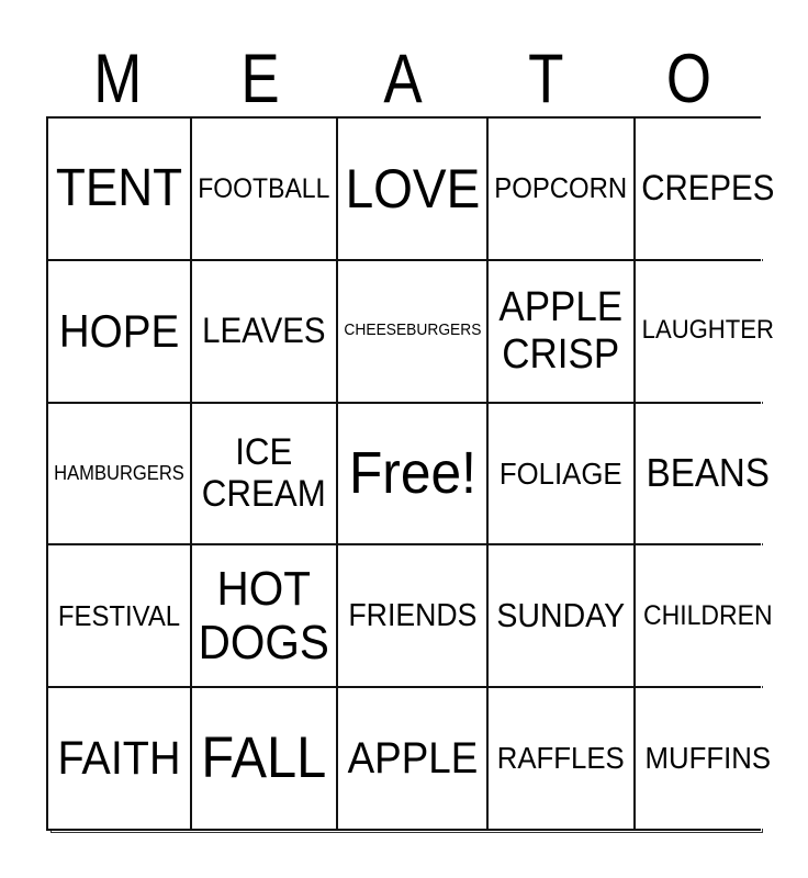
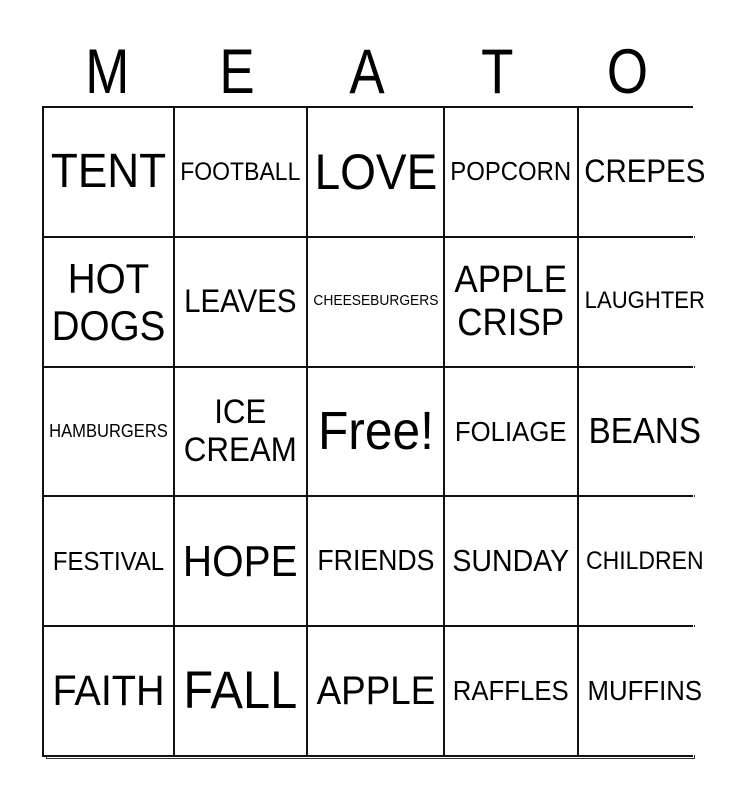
  M
  E
  A
  T
  O
  TENT
  FOOTBALL
  LOVE
  POPCORN
  CREPES
- HOPE
+ HOT DOGS
  LEAVES
  CHEESEBURGERS
  APPLE CRISP
  LAUGHTER
  HAMBURGERS
  ICE CREAM
  Free!
  FOLIAGE
  BEANS
  FESTIVAL
- HOT DOGS
+ HOPE
  FRIENDS
  SUNDAY
  CHILDREN
  FAITH
  FALL
  APPLE
  RAFFLES
  MUFFINS
